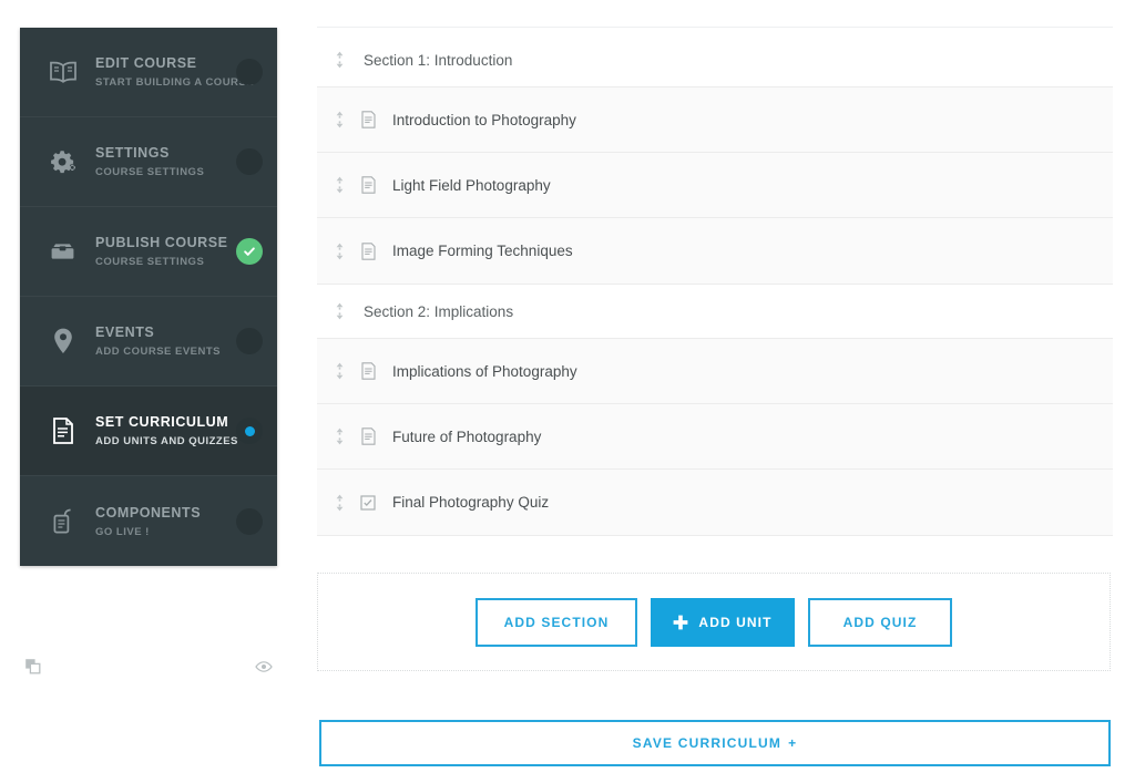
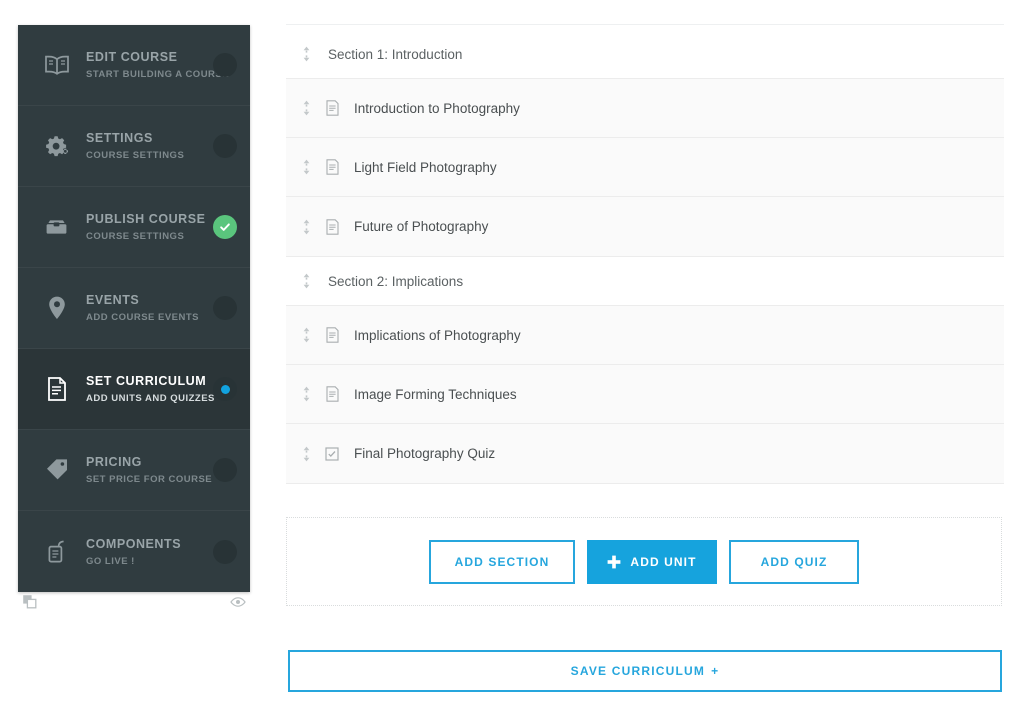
  EDIT COURSE
  START BUILDING A COUR
  SETTINGS
  COURSE SETTINGS
  PUBLISH COURSE
  COURSE SETTINGS
  EVENTS
  ADD COURSE EVENTS
  SET CURRICULUM
  ADD UNITS AND QUIZZES
+ PRICING
+ SET PRICE FOR COURSE
  COMPONENTS
  GO LIVE !
  Section 1: Introduction
  Introduction to Photography
  Light Field Photography
- Image Forming Techniques
+ Future of Photography
  Section 2: Implications
  Implications of Photography
- Future of Photography
+ Image Forming Techniques
  Final Photography Quiz
  ADD SECTION
  ADD UNIT
  ADD QUIZ
  SAVE CURRICULUM
  +
